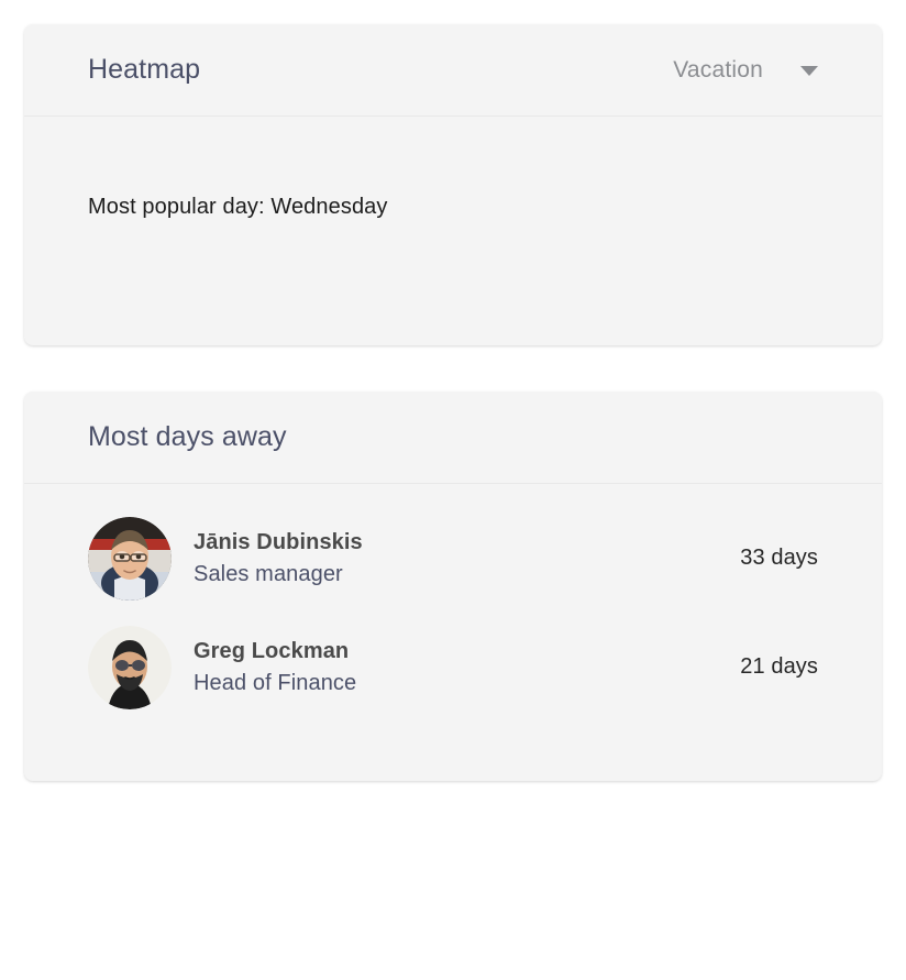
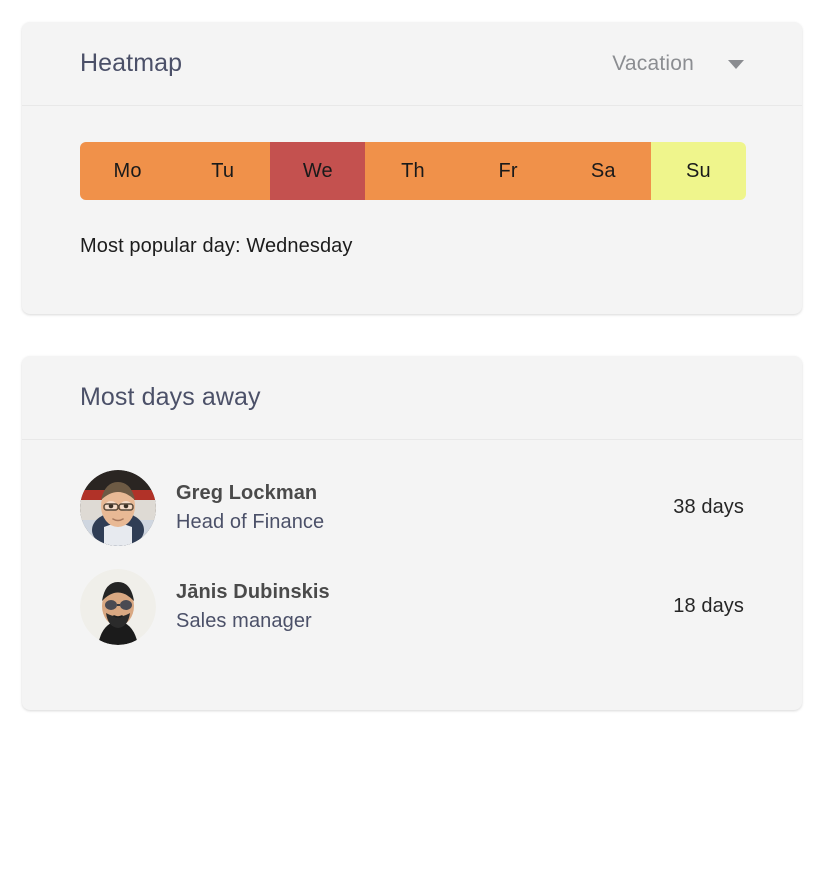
  Heatmap
  Vacation
+ Mo
+ Tu
+ We
+ Th
+ Fr
+ Sa
+ Su
  Most popular day: Wednesday
  Most days away
- Jānis Dubinskis
+ Greg Lockman
- Sales manager
+ Head of Finance
- 33 days
+ 38 days
- Greg Lockman
+ Jānis Dubinskis
- Head of Finance
+ Sales manager
- 21 days
+ 18 days
